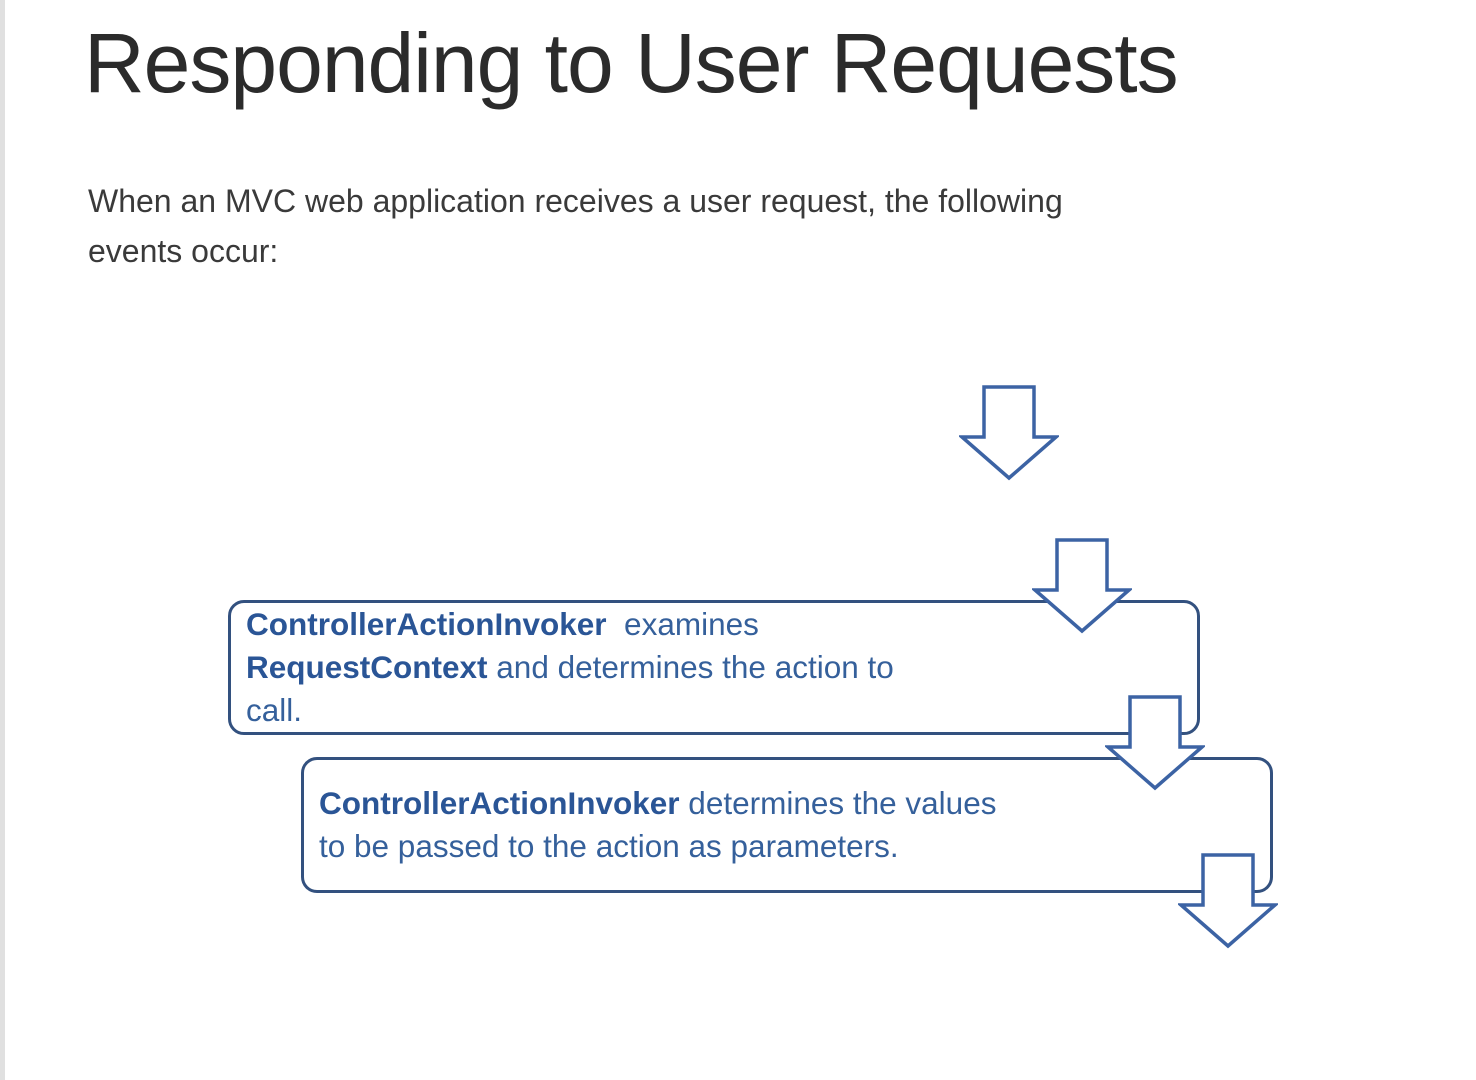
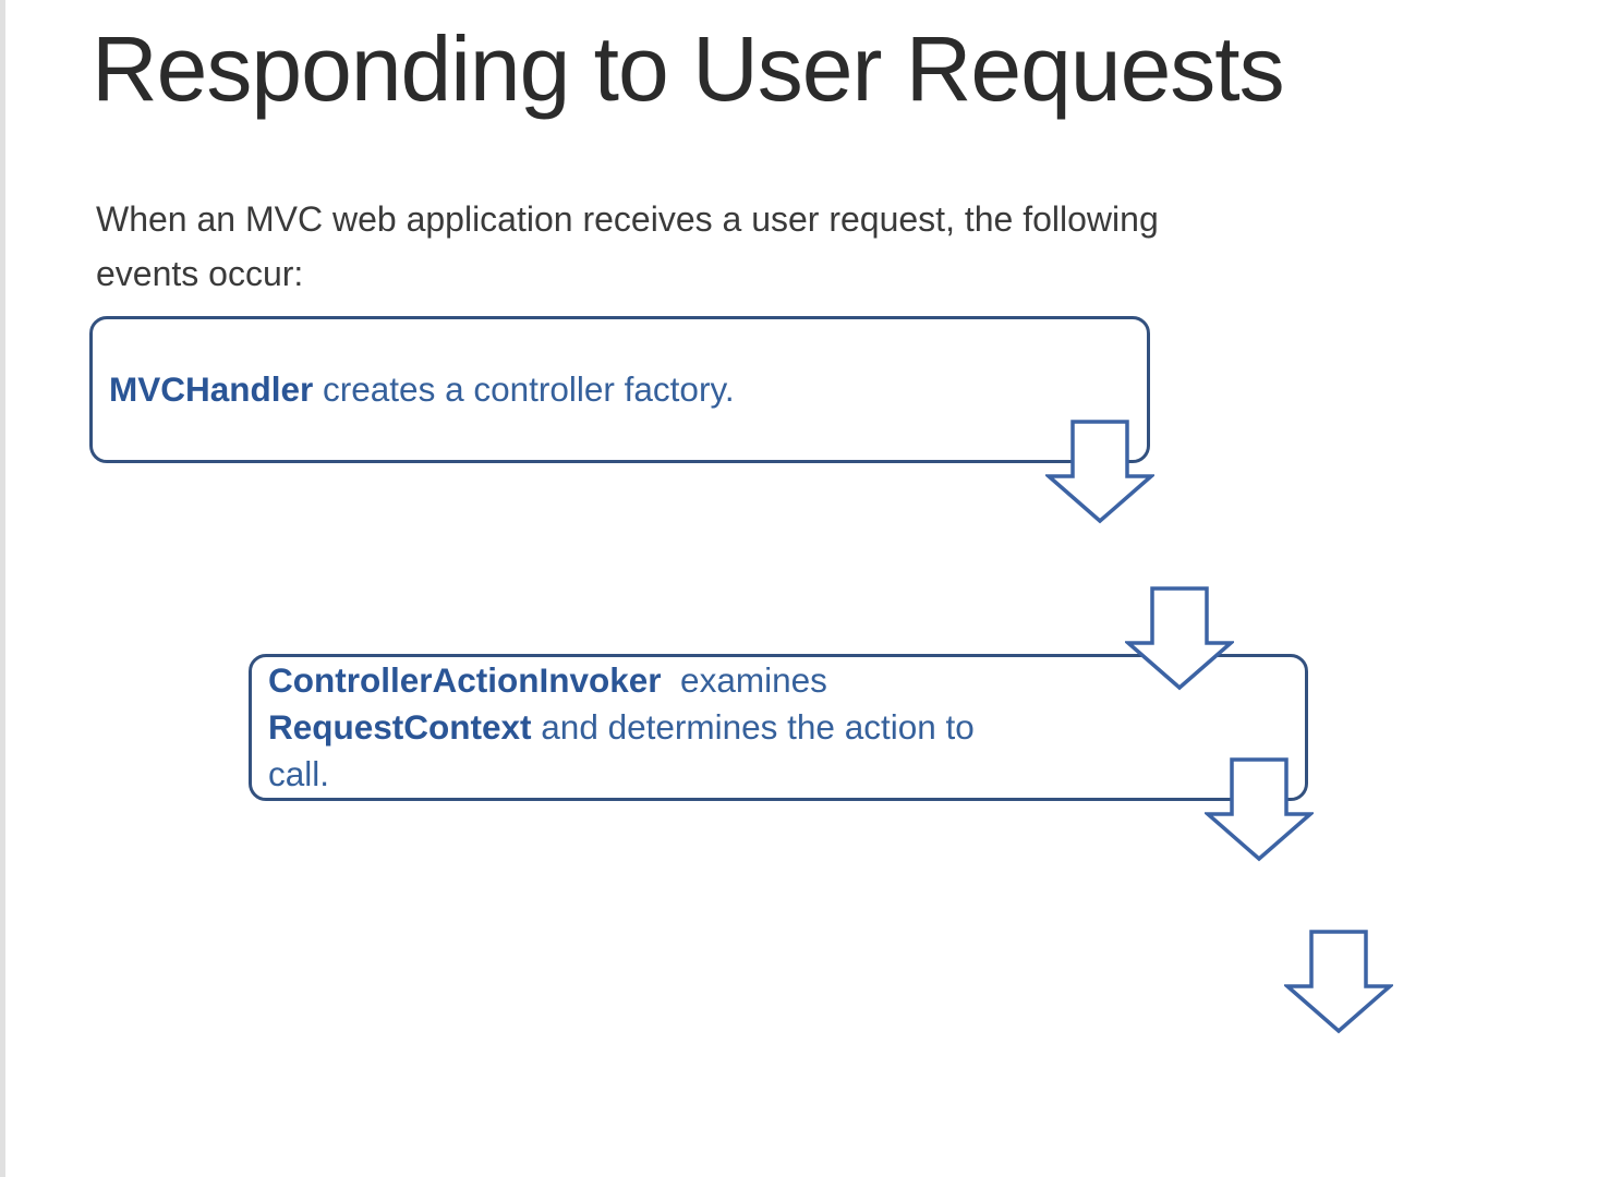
  Responding to User Requests
  When an MVC web application receives a user request, the following
  events occur:
+ MVCHandler creates a controller factory.
  ControllerActionInvoker examines
  RequestContext and determines the action to
  call.
- ControllerActionInvoker determines the values
- to be passed to the action as parameters.
